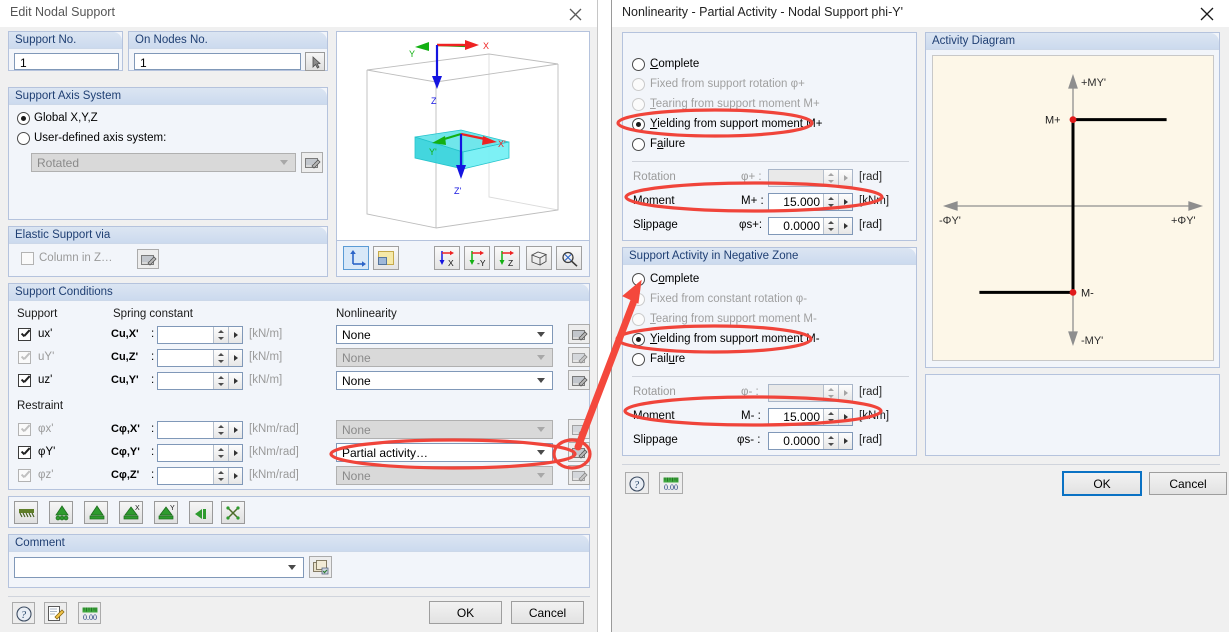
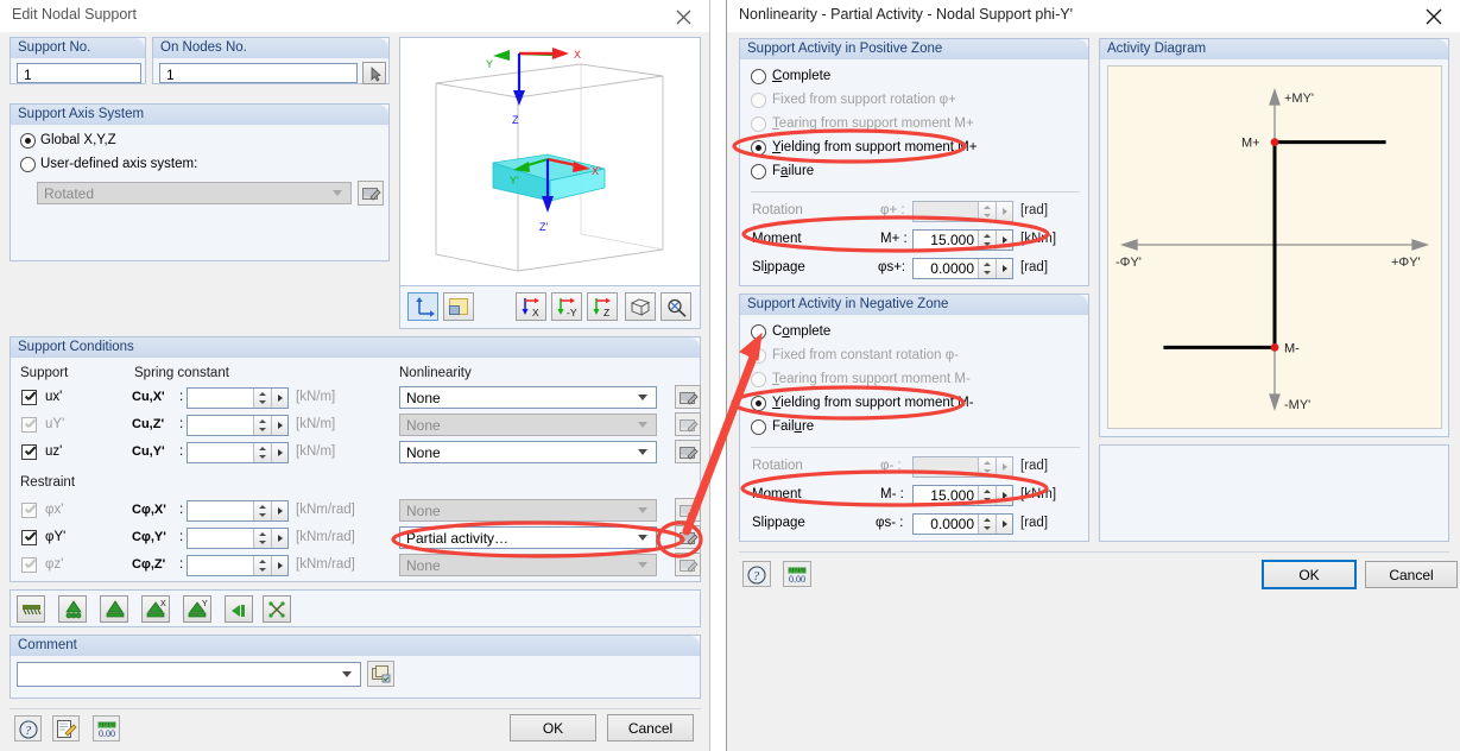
  Edit Nodal Support
  Support No.
  1
  On Nodes No.
  1
  Support Axis System
  Global X,Y,Z
  User-defined axis system:
  Rotated
- Elastic Support via
- Column in Z…
  Y
  X
  Z
  Y'
  X'
  Z'
  X
  -Y
  Z
  Support Conditions
  Support
  Spring constant
  Nonlinearity
  Restraint
  ux'
  Cu,X'
  :
  [kN/m]
  None
  uY'
  Cu,Z'
  :
  [kN/m]
  None
  uz'
  Cu,Y'
  :
  [kN/m]
  None
  φx'
  Cφ,X'
  :
  [kNm/rad]
  None
  φY'
  Cφ,Y'
  :
  [kNm/rad]
  Partial activity…
  φz'
  Cφ,Z'
  :
  [kNm/rad]
  None
  Comment
  ?
  0.00
  OK
  Cancel
  Nonlinearity - Partial Activity - Nodal Support phi-Y'
+ Support Activity in Positive Zone
  Complete
  Fixed from support rotation φ+
  Tearing from support moment M+
  Yielding from support moment+
  Failure
  Rotation
  φ+ :
  [rad]
  Moment
  M+ :
  15.000
  [km]
  Slippage
  φs+:
  0.0000
  [rad]
  Support Activity in Negative Zone
  Complete
  Fixed from constant rotation φ-
  Tearing from support moment M-
  Yielding from support moment-
  Failure
  Rotation
  φ- :
  [rad]
  oment
  M- :
  15.000
  [km]
  Slippage
  φs- :
  0.0000
  [rad]
  Activity Diagram
  +MY'
  -MY'
  -ΦY'
  +ΦY'
  M+
  M-
  ?
  0.00
  OK
  Cancel
